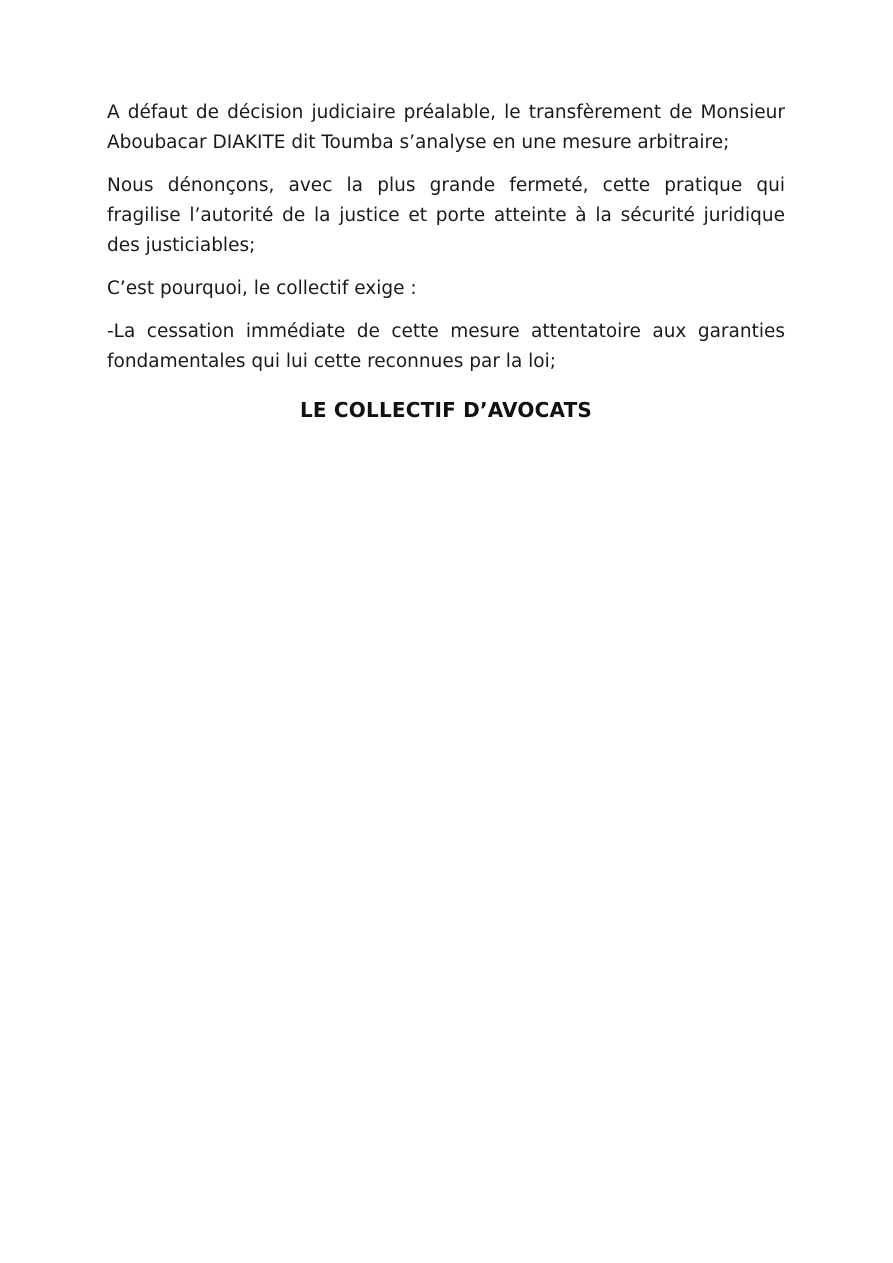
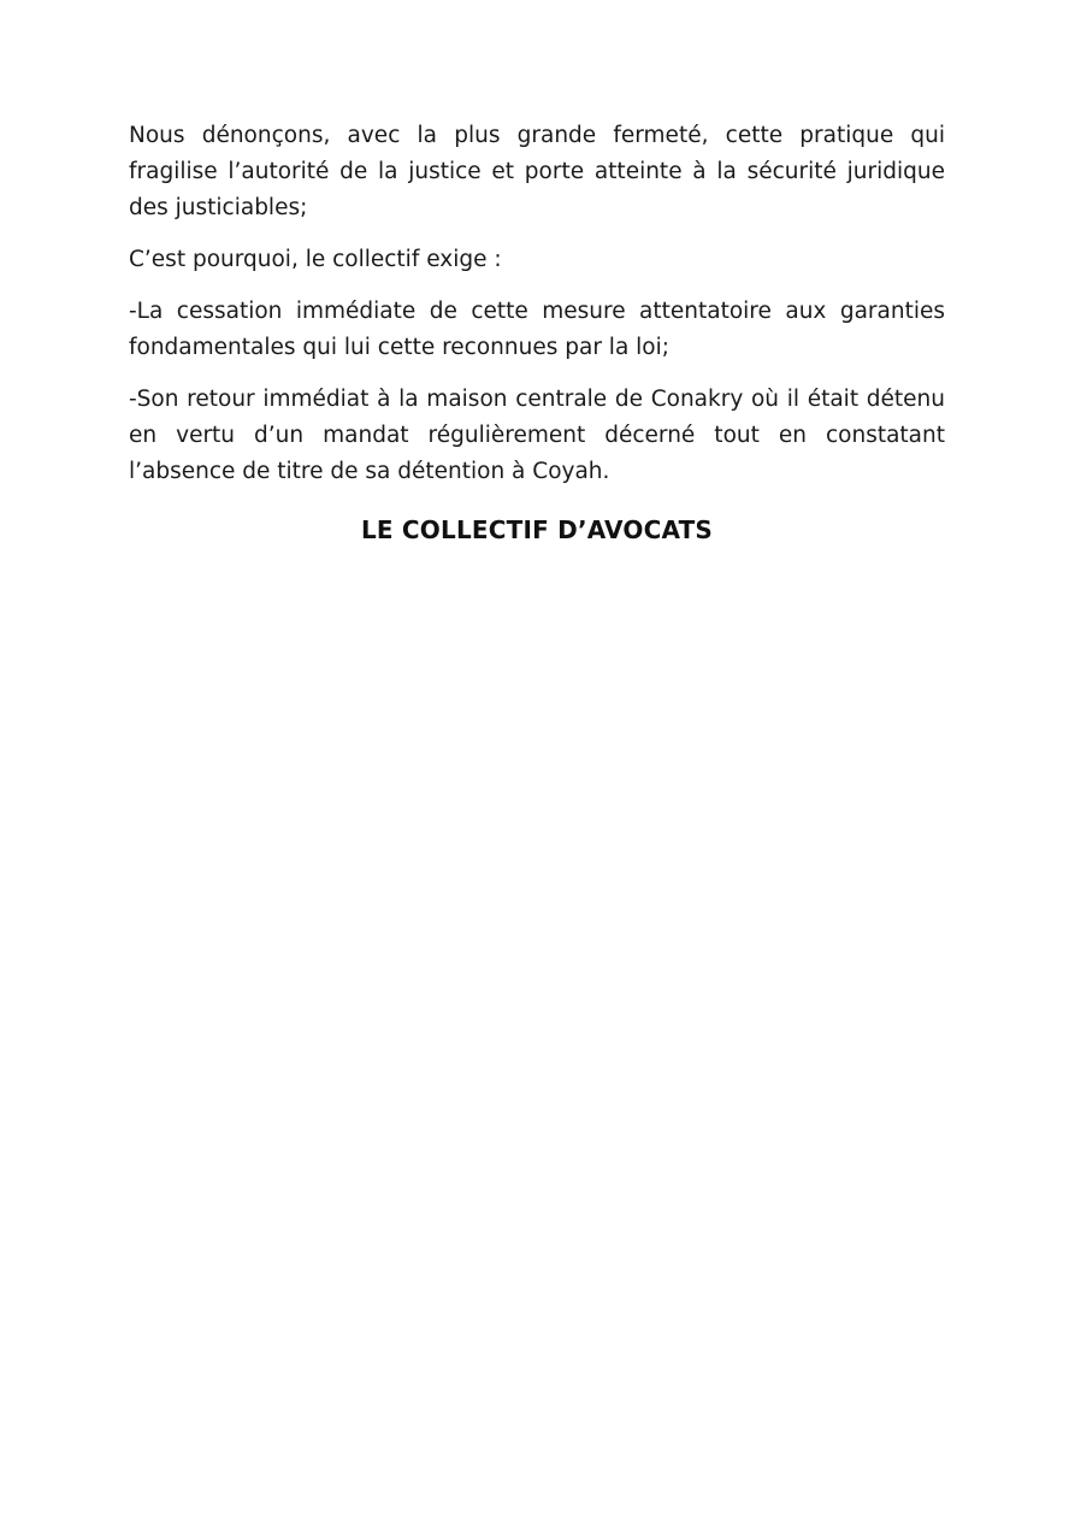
- A défaut de décision judiciaire préalable, le transfèrement de Monsieur Aboubacar DIAKITE dit Toumba s’analyse en une mesure arbitraire;
  Nous dénonçons, avec la plus grande fermeté, cette pratique qui fragilise l’autorité de la justice et porte atteinte à la sécurité juridique des justiciables;
  C’est pourquoi, le collectif exige :
  -La cessation immédiate de cette mesure attentatoire aux garanties fondamentales qui lui cette reconnues par la loi;
+ -Son retour immédiat à la maison centrale de Conakry où il était détenu en vertu d’un mandat régulièrement décerné tout en constatant l’absence de titre de sa détention à Coyah.
  LE COLLECTIF D’AVOCATS
